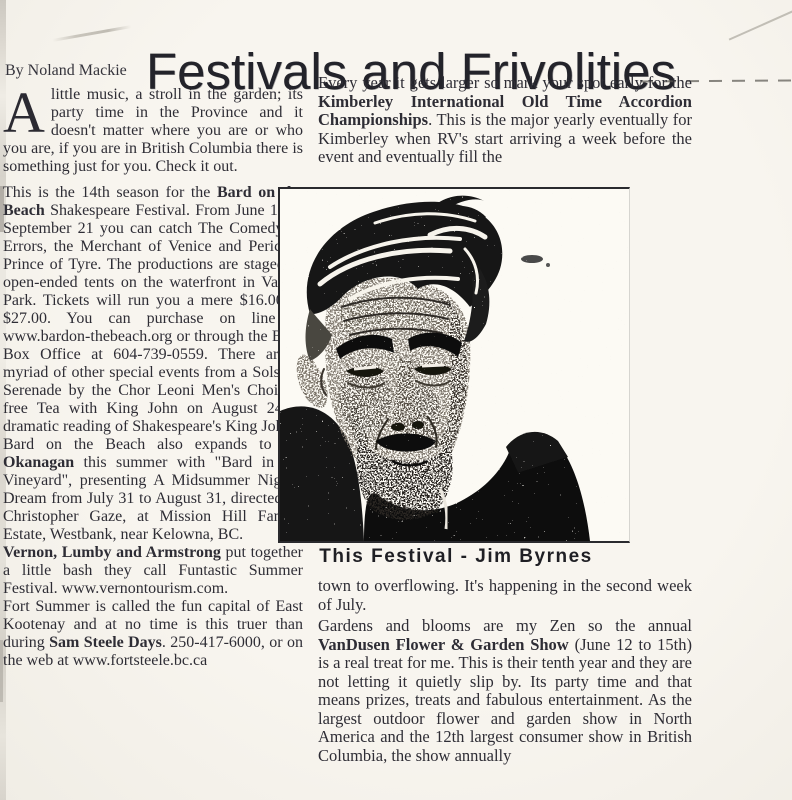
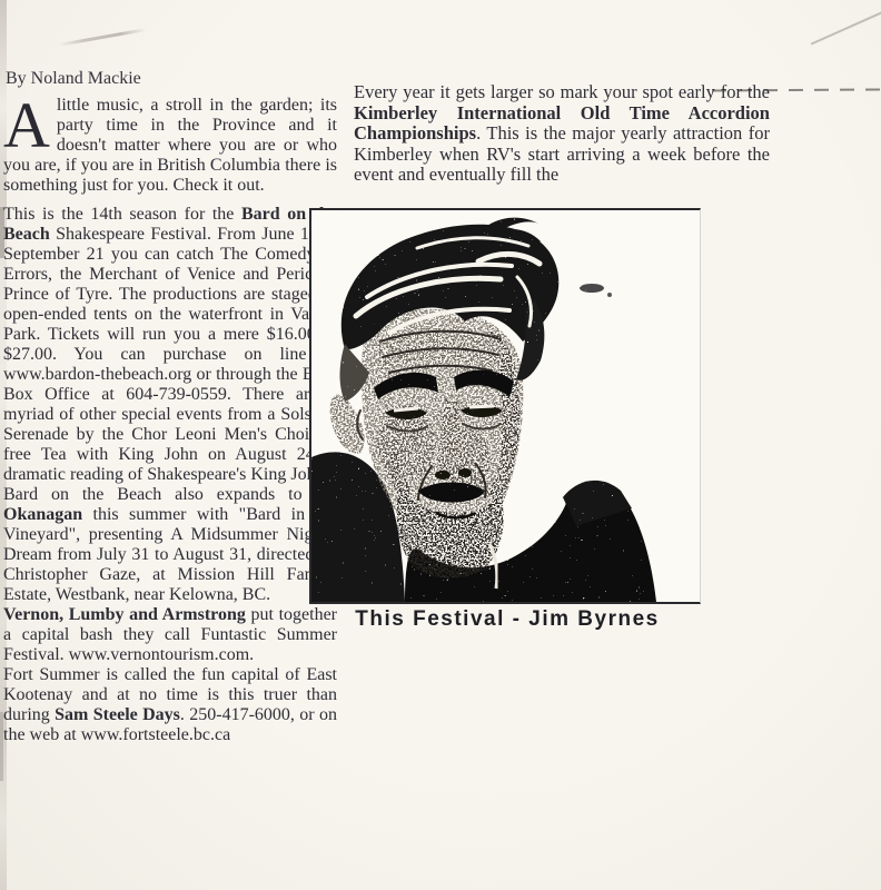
- Festivals and Frivolities
  By Noland Mackie
  A
  little music, a stroll in the garden; its party time in the Province and it doesn't matter where you are or who you are, if you are in British Columbia there is something just for you. Check it out.
  This is the 14th season for the Bard on Beach Shakespeare Festival. From June 1 September 21 you can catch The Comed Errors, the Merchant of Venice and Peri Prince of Tyre. The productions are stage open-ended tents on the waterfront in Va Park. Tickets will run you a mere $16.0 $27.00. You can purchase on line www.bardon-thebeach.org or through the Box Office at 604-739-0559. There ar myriad of other special events from a Sols Serenade by the Chor Leoni Men's Choi free Tea with King John on August 2 dramatic reading of Shakespeare's King Jo
  Bard on the Beach also expands to Okanagan this summer with "Bard in Vineyard", presenting A Midsummer Ni Dream from July 31 to August 31, directe Christopher Gaze, at Mission Hill Fa Estate, Westbank, near Kelowna, BC.
- Vernon, Lumby and Armstrong put together a little bash they call Funtastic Summer Festival. www.vernontourism.com.
+ Vernon, Lumby and Armstrong put together a capital bash they call Funtastic Summer Festival. www.vernontourism.com.
  Fort Summer is called the fun capital of East Kootenay and at no time is this truer than during Sam Steele Days. 250-417-6000, or on the web at www.fortsteele.bc.ca
- Every year it gets larger so mark your spot early for the Kimberley International Old Time Accordion Championships. This is the major yearly eventually for Kimberley when RV's start arriving a week before the event and eventually fill the
+ Every year it gets larger so mark your spot early for the Kimberley International Old Time Accordion Championships. This is the major yearly attraction for Kimberley when RV's start arriving a week before the event and eventually fill the
  This Festival - Jim Byrnes
- town to overflowing. It's happening in the second week of July.
- Gardens and blooms are my Zen so the annual VanDusen Flower & Garden Show (June 12 to 15th) is a real treat for me. This is their tenth year and they are not letting it quietly slip by. Its party time and that means prizes, treats and fabulous entertainment. As the largest outdoor flower and garden show in North America and the 12th largest consumer show in British Columbia, the show annually
